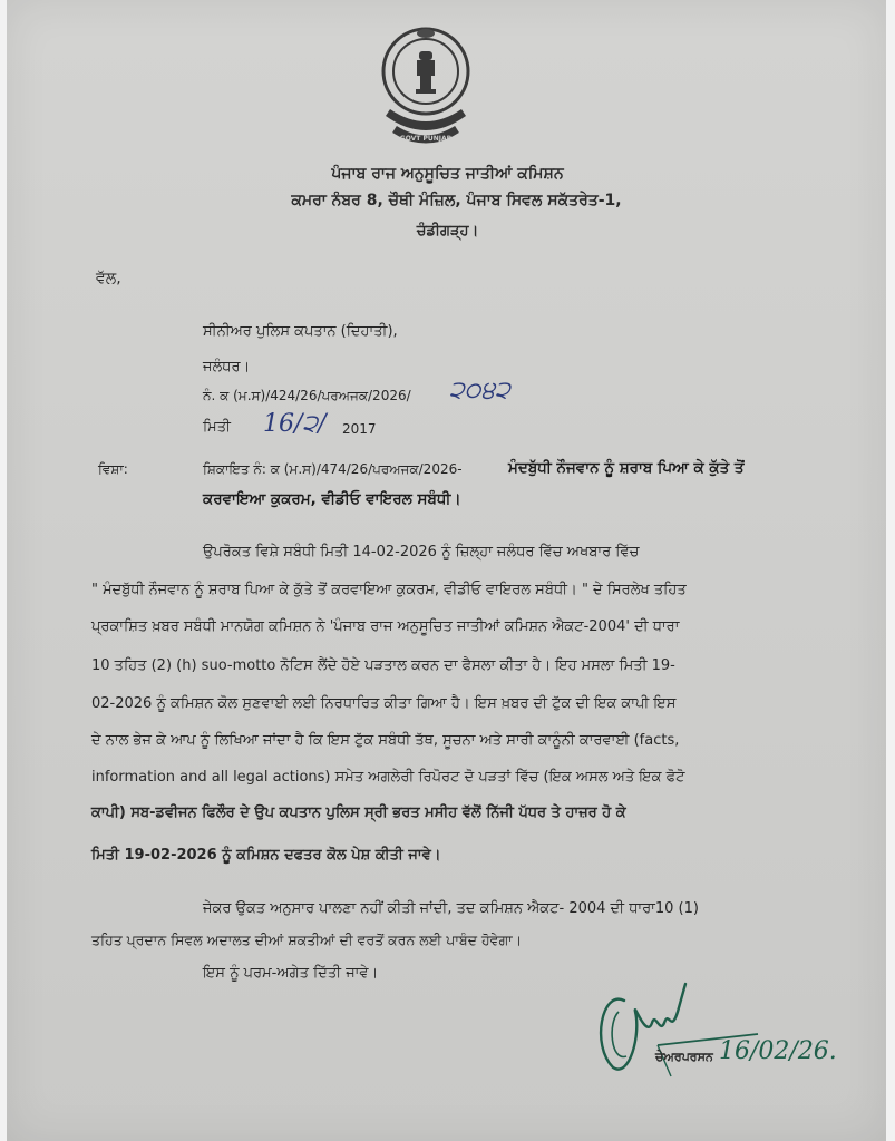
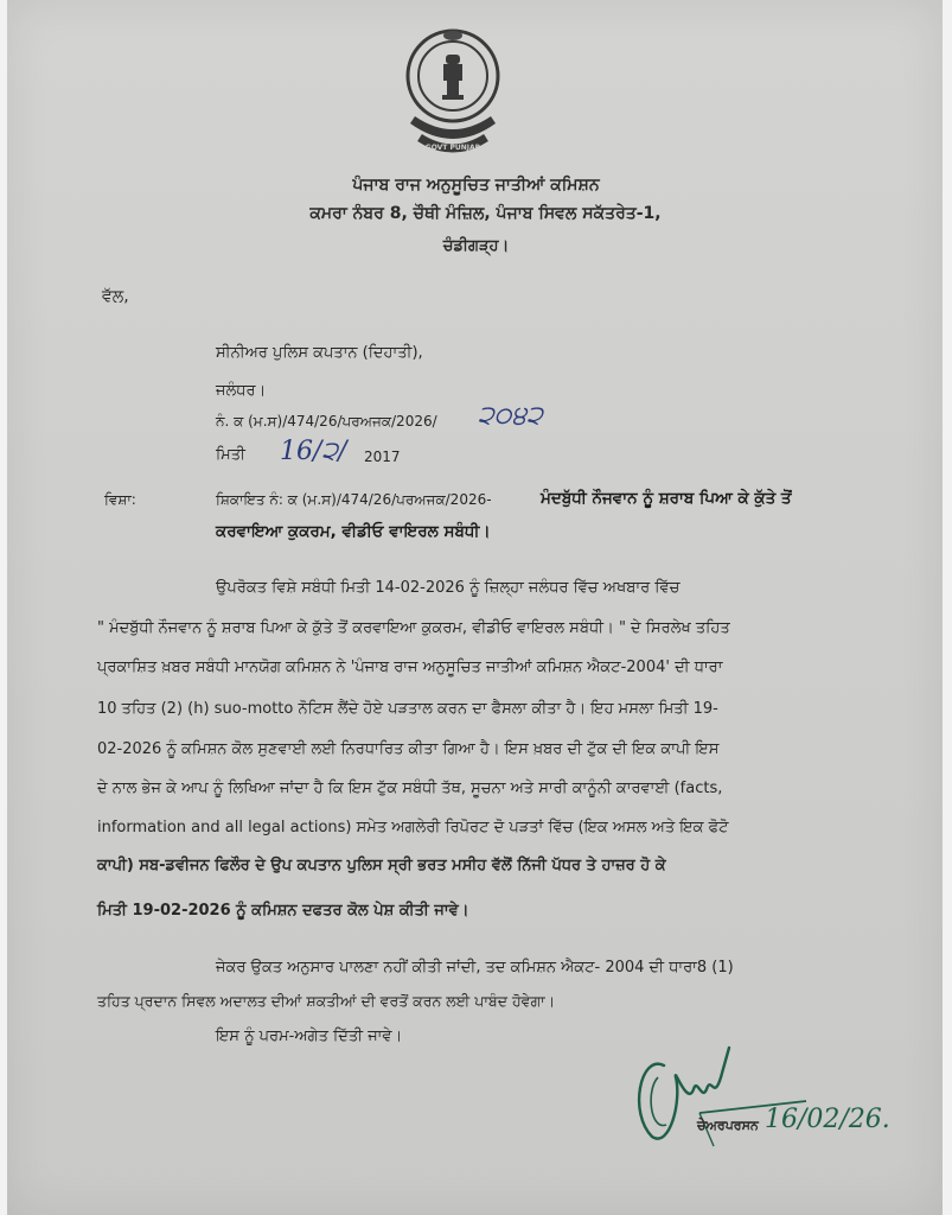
  ਪੰਜਾਬ ਰਾਜ ਅਨੁਸੂਚਿਤ ਜਾਤੀਆਂ ਕਮਿਸ਼ਨ
  ਕਮਰਾ ਨੰਬਰ 8, ਚੌਥੀ ਮੰਜ਼ਿਲ, ਪੰਜਾਬ ਸਿਵਲ ਸਕੱਤਰੇਤ-1,
  ਚੰਡੀਗੜ੍ਹ।
  ਵੱਲ,
  ਸੀਨੀਅਰ ਪੁਲਿਸ ਕਪਤਾਨ (ਦਿਹਾਤੀ),
  ਜਲੰਧਰ।
- ਨੰ. ਕ (ਮ.ਸ)/424/26/ਪਰਅਜਕ/2026/
+ ਨੰ. ਕ (ਮ.ਸ)/474/26/ਪਰਅਜਕ/2026/
  ੨੦੪੨
  ਮਿਤੀ
  16/੨/
  2017
  ਵਿਸ਼ਾ:
  ਸ਼ਿਕਾਇਤ ਨੰ: ਕ (ਮ.ਸ)/474/26/ਪਰਅਜਕ/2026-
  ਮੰਦਬੁੱਧੀ ਨੌਜਵਾਨ ਨੂੰ ਸ਼ਰਾਬ ਪਿਆ ਕੇ ਕੁੱਤੇ ਤੋਂ
  ਕਰਵਾਇਆ ਕੁਕਰਮ, ਵੀਡੀਓ ਵਾਇਰਲ ਸਬੰਧੀ।
  ਉਪਰੋਕਤ ਵਿਸ਼ੇ ਸਬੰਧੀ ਮਿਤੀ 14-02-2026 ਨੂੰ ਜ਼ਿਲ੍ਹਾ ਜਲੰਧਰ ਵਿੱਚ ਅਖਬਾਰ ਵਿੱਚ
  " ਮੰਦਬੁੱਧੀ ਨੌਜਵਾਨ ਨੂੰ ਸ਼ਰਾਬ ਪਿਆ ਕੇ ਕੁੱਤੇ ਤੋਂ ਕਰਵਾਇਆ ਕੁਕਰਮ, ਵੀਡੀਓ ਵਾਇਰਲ ਸਬੰਧੀ। " ਦੇ ਸਿਰਲੇਖ ਤਹਿਤ
  ਪ੍ਰਕਾਸ਼ਿਤ ਖ਼ਬਰ ਸਬੰਧੀ ਮਾਨਯੋਗ ਕਮਿਸ਼ਨ ਨੇ 'ਪੰਜਾਬ ਰਾਜ ਅਨੁਸੂਚਿਤ ਜਾਤੀਆਂ ਕਮਿਸ਼ਨ ਐਕਟ-2004' ਦੀ ਧਾਰਾ
  10 ਤਹਿਤ (2) (h) suo-motto ਨੋਟਿਸ ਲੈਂਦੇ ਹੋਏ ਪੜਤਾਲ ਕਰਨ ਦਾ ਫੈਸਲਾ ਕੀਤਾ ਹੈ। ਇਹ ਮਸਲਾ ਮਿਤੀ 19-
  02-2026 ਨੂੰ ਕਮਿਸ਼ਨ ਕੋਲ ਸੁਣਵਾਈ ਲਈ ਨਿਰਧਾਰਿਤ ਕੀਤਾ ਗਿਆ ਹੈ। ਇਸ ਖ਼ਬਰ ਦੀ ਟੁੱਕ ਦੀ ਇਕ ਕਾਪੀ ਇਸ
  ਦੇ ਨਾਲ ਭੇਜ ਕੇ ਆਪ ਨੂੰ ਲਿਖਿਆ ਜਾਂਦਾ ਹੈ ਕਿ ਇਸ ਟੁੱਕ ਸਬੰਧੀ ਤੱਥ, ਸੂਚਨਾ ਅਤੇ ਸਾਰੀ ਕਾਨੂੰਨੀ ਕਾਰਵਾਈ (facts,
  information and all legal actions) ਸਮੇਤ ਅਗਲੇਰੀ ਰਿਪੋਰਟ ਦੋ ਪੜਤਾਂ ਵਿੱਚ (ਇਕ ਅਸਲ ਅਤੇ ਇਕ ਫੋਟੋ
  ਕਾਪੀ) ਸਬ-ਡਵੀਜਨ ਫਿਲੌਰ ਦੇ ਉਪ ਕਪਤਾਨ ਪੁਲਿਸ ਸ੍ਰੀ ਭਰਤ ਮਸੀਹ ਵੱਲੋਂ ਨਿੱਜੀ ਪੱਧਰ ਤੇ ਹਾਜ਼ਰ ਹੋ ਕੇ
  ਮਿਤੀ 19-02-2026 ਨੂੰ ਕਮਿਸ਼ਨ ਦਫਤਰ ਕੋਲ ਪੇਸ਼ ਕੀਤੀ ਜਾਵੇ।
- ਜੇਕਰ ਉਕਤ ਅਨੁਸਾਰ ਪਾਲਣਾ ਨਹੀਂ ਕੀਤੀ ਜਾਂਦੀ, ਤਦ ਕਮਿਸ਼ਨ ਐਕਟ- 2004 ਦੀ ਧਾਰਾ10 (1)
+ ਜੇਕਰ ਉਕਤ ਅਨੁਸਾਰ ਪਾਲਣਾ ਨਹੀਂ ਕੀਤੀ ਜਾਂਦੀ, ਤਦ ਕਮਿਸ਼ਨ ਐਕਟ- 2004 ਦੀ ਧਾਰਾ8 (1)
  ਤਹਿਤ ਪ੍ਰਦਾਨ ਸਿਵਲ ਅਦਾਲਤ ਦੀਆਂ ਸ਼ਕਤੀਆਂ ਦੀ ਵਰਤੋਂ ਕਰਨ ਲਈ ਪਾਬੰਦ ਹੋਵੇਗਾ।
  ਇਸ ਨੂੰ ਪਰਮ-ਅਗੇਤ ਦਿੱਤੀ ਜਾਵੇ।
  16/02/26.
  ਚੇਅਰਪਰਸਨ
